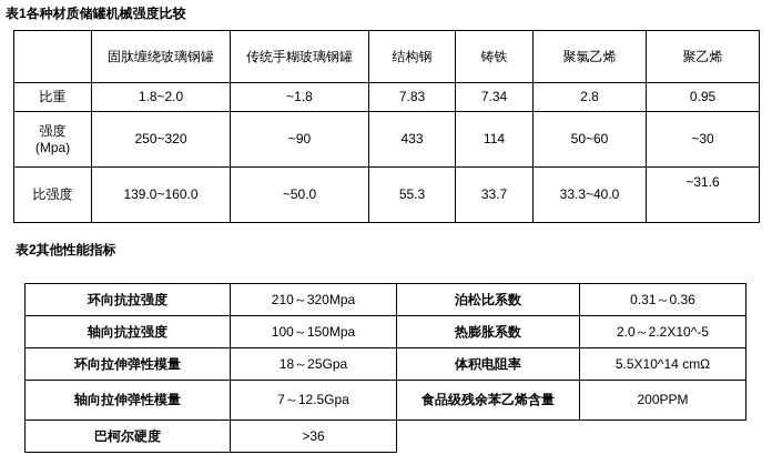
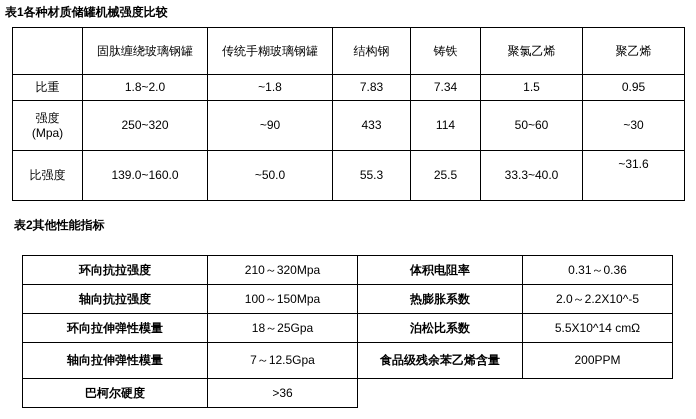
  表1各种材质储罐机械强度比较
  	固肽缠绕玻璃钢罐	传统手糊玻璃钢罐	结构钢	铸铁	聚氯乙烯	聚乙烯
- 比重	1.8~2.0	~1.8	7.83	7.34	2.8	0.95
+ 比重	1.8~2.0	~1.8	7.83	7.34	1.5	0.95
  强度 (Mpa)	250~320	~90	433	114	50~60	~30
- 比强度	139.0~160.0	~50.0	55.3	33.7	33.3~40.0	~31.6
+ 比强度	139.0~160.0	~50.0	55.3	25.5	33.3~40.0	~31.6
  表2其他性能指标
- 环向抗拉强度	210～320Mpa	泊松比系数	0.31～0.36
+ 环向抗拉强度	210～320Mpa	体积电阻率	0.31～0.36
  轴向抗拉强度	100～150Mpa	热膨胀系数	2.0～2.2X10^-5
- 环向拉伸弹性模量	18～25Gpa	体积电阻率	5.5X10^14 cmΩ
+ 环向拉伸弹性模量	18～25Gpa	泊松比系数	5.5X10^14 cmΩ
  轴向拉伸弹性模量	7～12.5Gpa	食品级残余苯乙烯含量	200PPM
  巴柯尔硬度	>36
